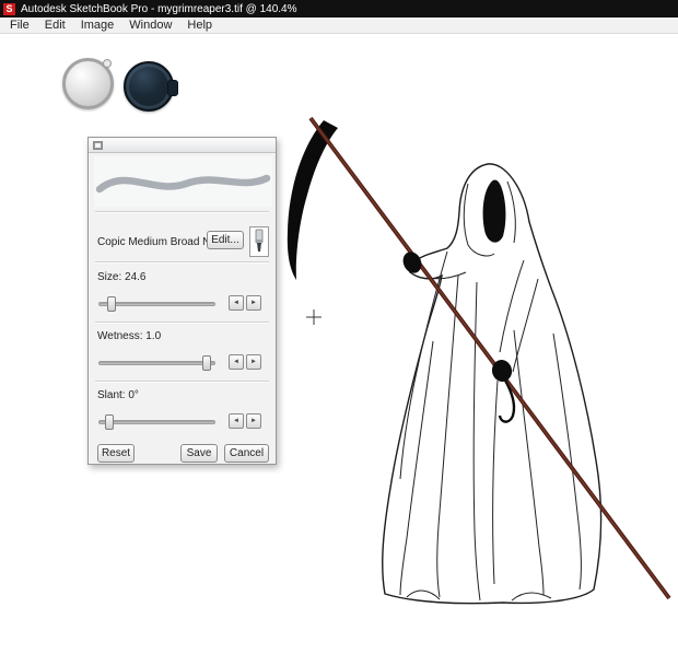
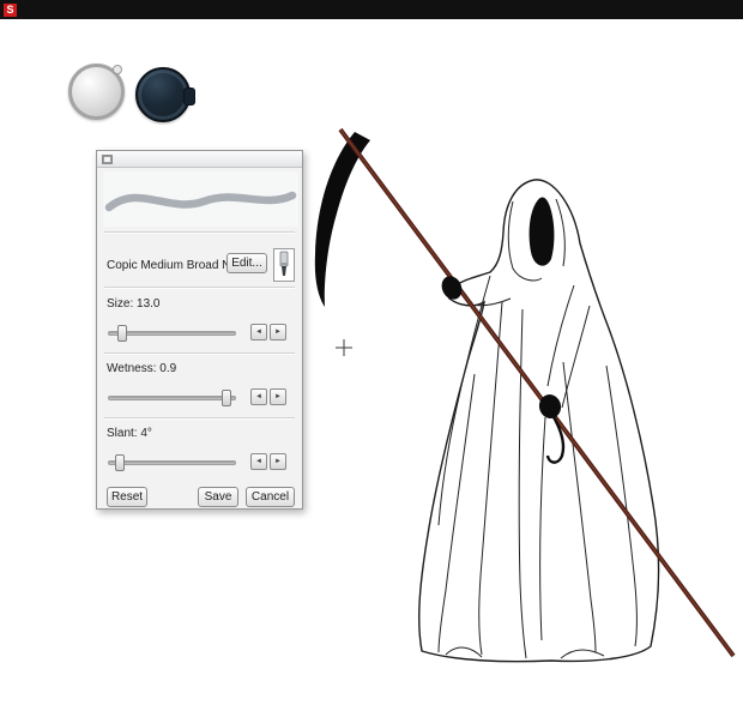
  S
- Autodesk SketchBook Pro - mygrimreaper3.tif @ 140.4%
- File
- Edit
- Image
- Window
- Help
  Copic Medium Broad
  Edit...
- Size: 24.6
+ Size: 13.0
- Wetness: 1.0
+ Wetness: 0.9
- Slant: 0°
+ Slant: 4°
  Reset
  Save
  Cancel
